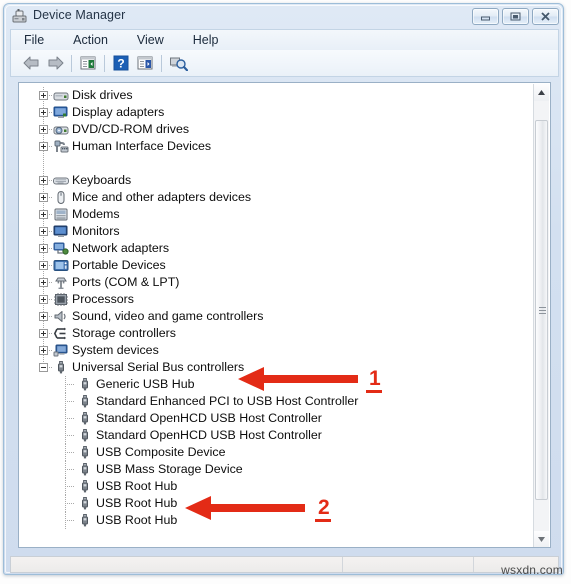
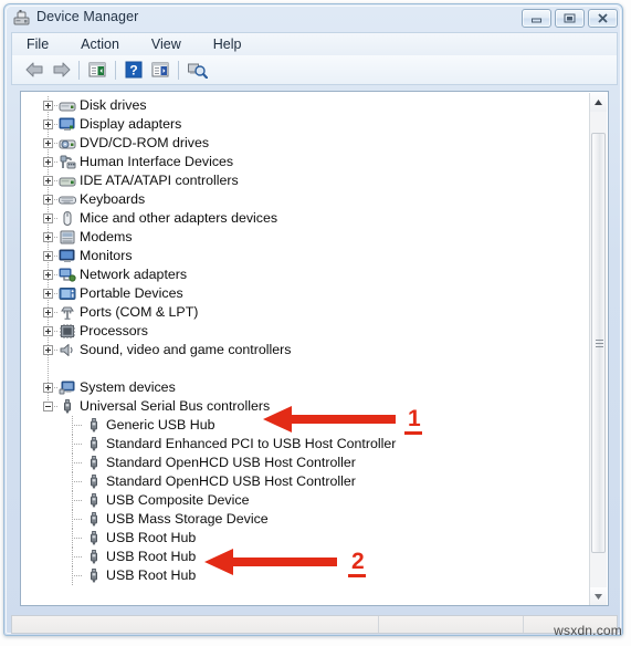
  Device Manager
  File
  Action
  View
  Help
  ?
  Disk drives
  Display adapters
  DVD/CD-ROM drives
  Human Interface Devices
+ IDE ATA/ATAPI controllers
  Keyboards
  Mice and other adapters devices
  Modems
  Monitors
  Network adapters
  Portable Devices
  Ports (COM & LPT)
  Processors
  Sound, video and game controllers
- Storage controllers
  System devices
  Universal Serial Bus controllers
  Generic USB Hub
  Standard Enhanced PCI to USB Host Controller
  Standard OpenHCD USB Host Controller
  Standard OpenHCD USB Host Controller
  USB Composite Device
  USB Mass Storage Device
  USB Root Hub
  USB Root Hub
  USB Root Hub
  1
  2
  wsxdn.com
